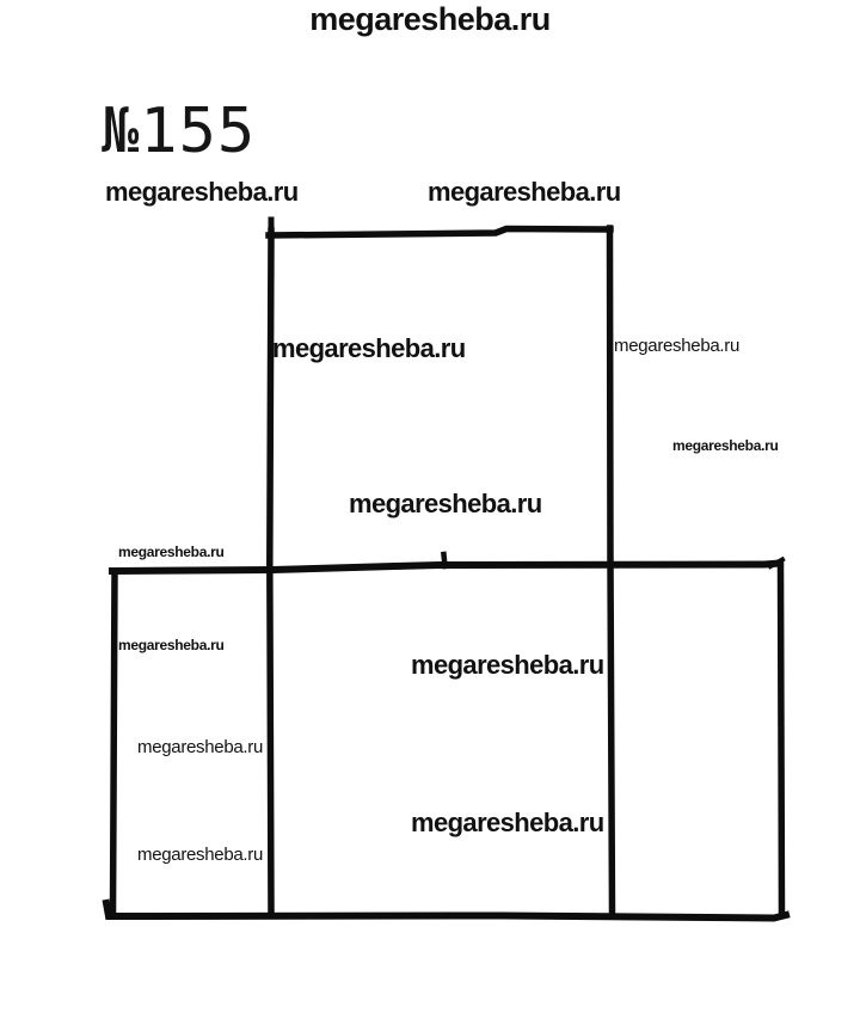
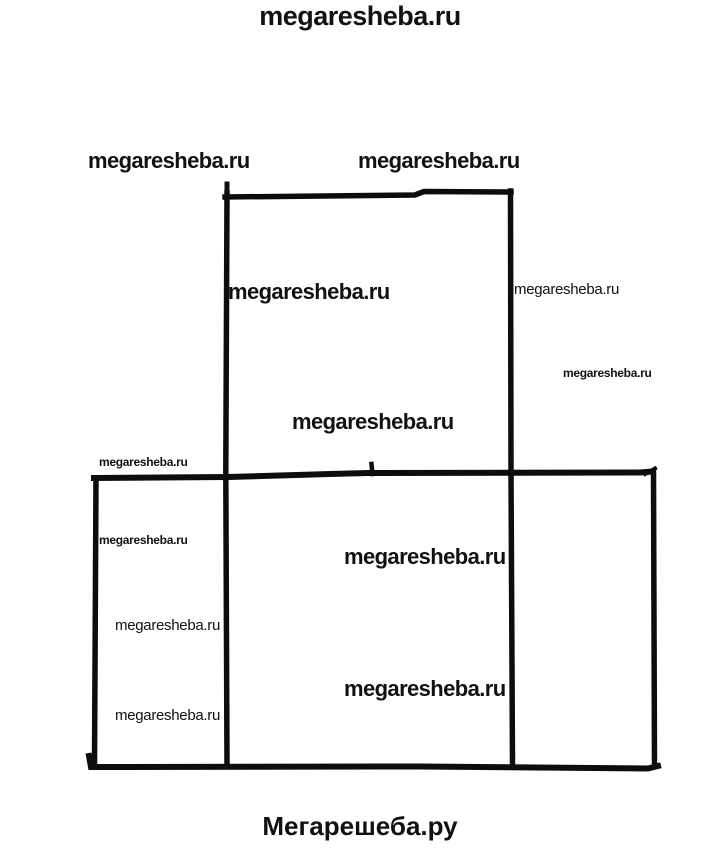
  megaresheba.ru
- №155
  megaresheba.ru
  megaresheba.ru
  megaresheba.ru
  megaresheba.ru
  megaresheba.ru
  megaresheba.ru
  megaresheba.ru
  megaresheba.ru
  megaresheba.ru
  megaresheba.ru
  megaresheba.ru
  megaresheba.ru
+ Мегарешеба.ру
